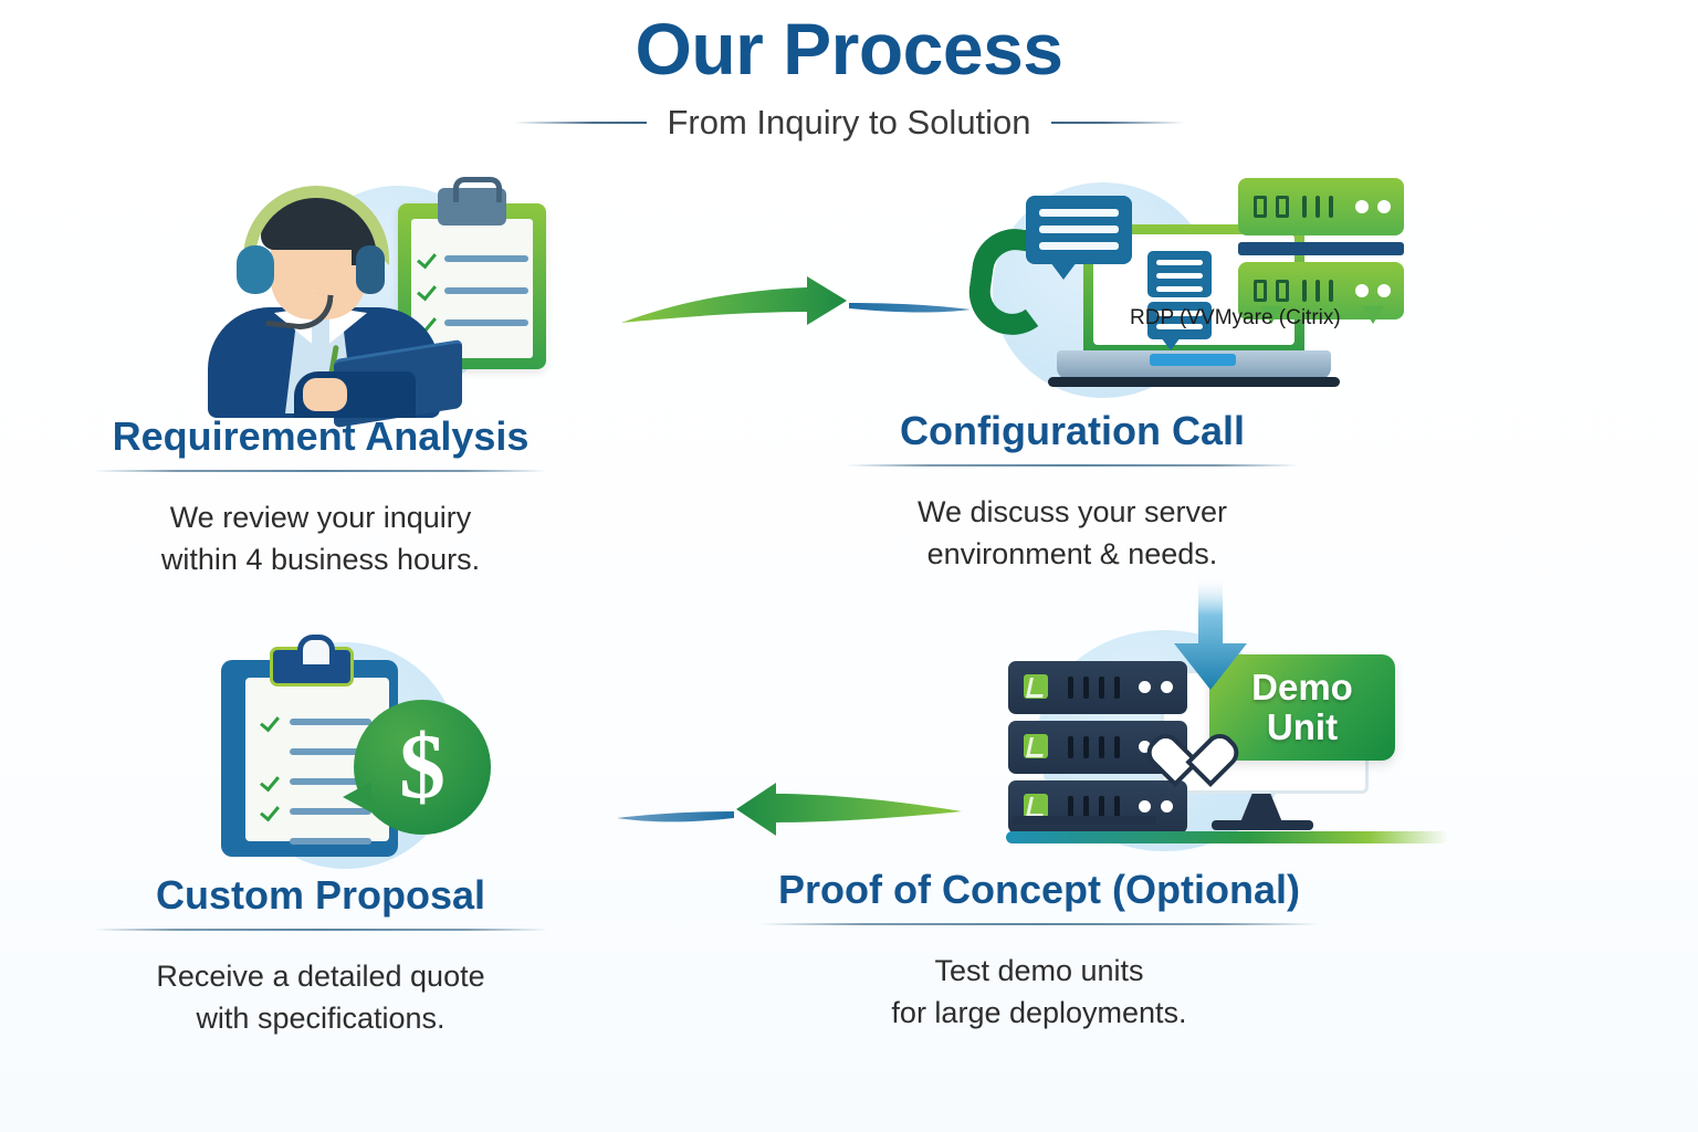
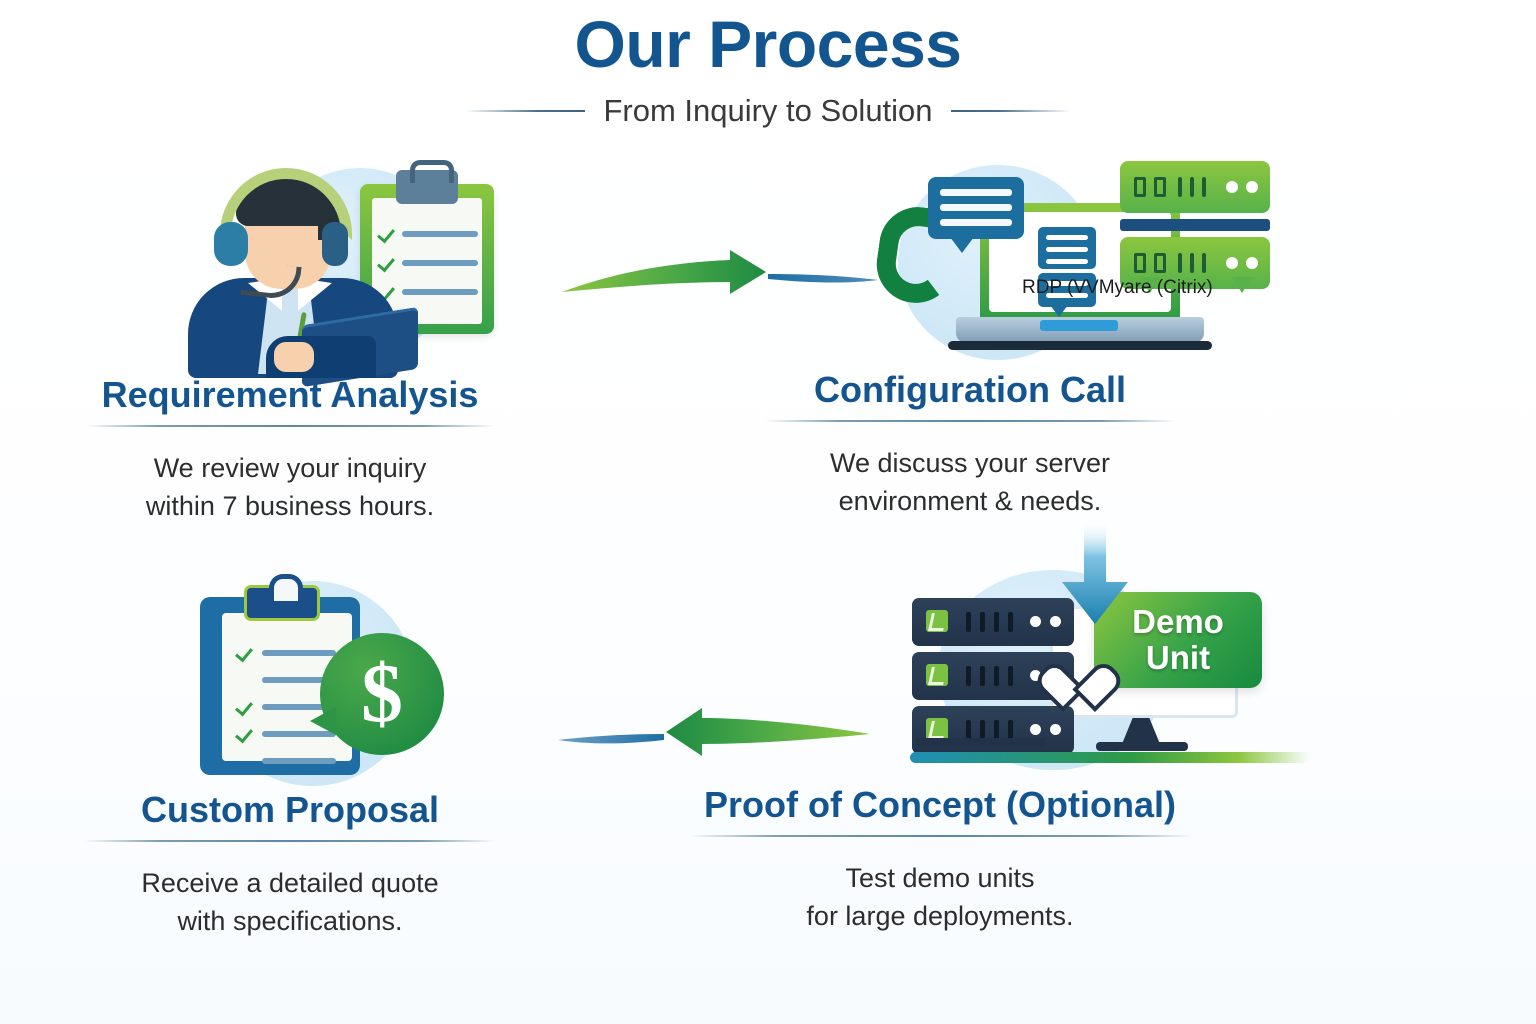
  Our Process
  From Inquiry to Solution
  Requirement Analysis
  We review your inquiry
- within 4 business hours.
+ within 7 business hours.
  RDP (VVMyare (Citrix)
  Configuration Call
  We discuss your server
  environment & needs.
  $
  Custom Proposal
  Receive a detailed quote
  with specifications.
  Demo
  Unit
  Proof of Concept (Optional)
  Test demo units
  for large deployments.
